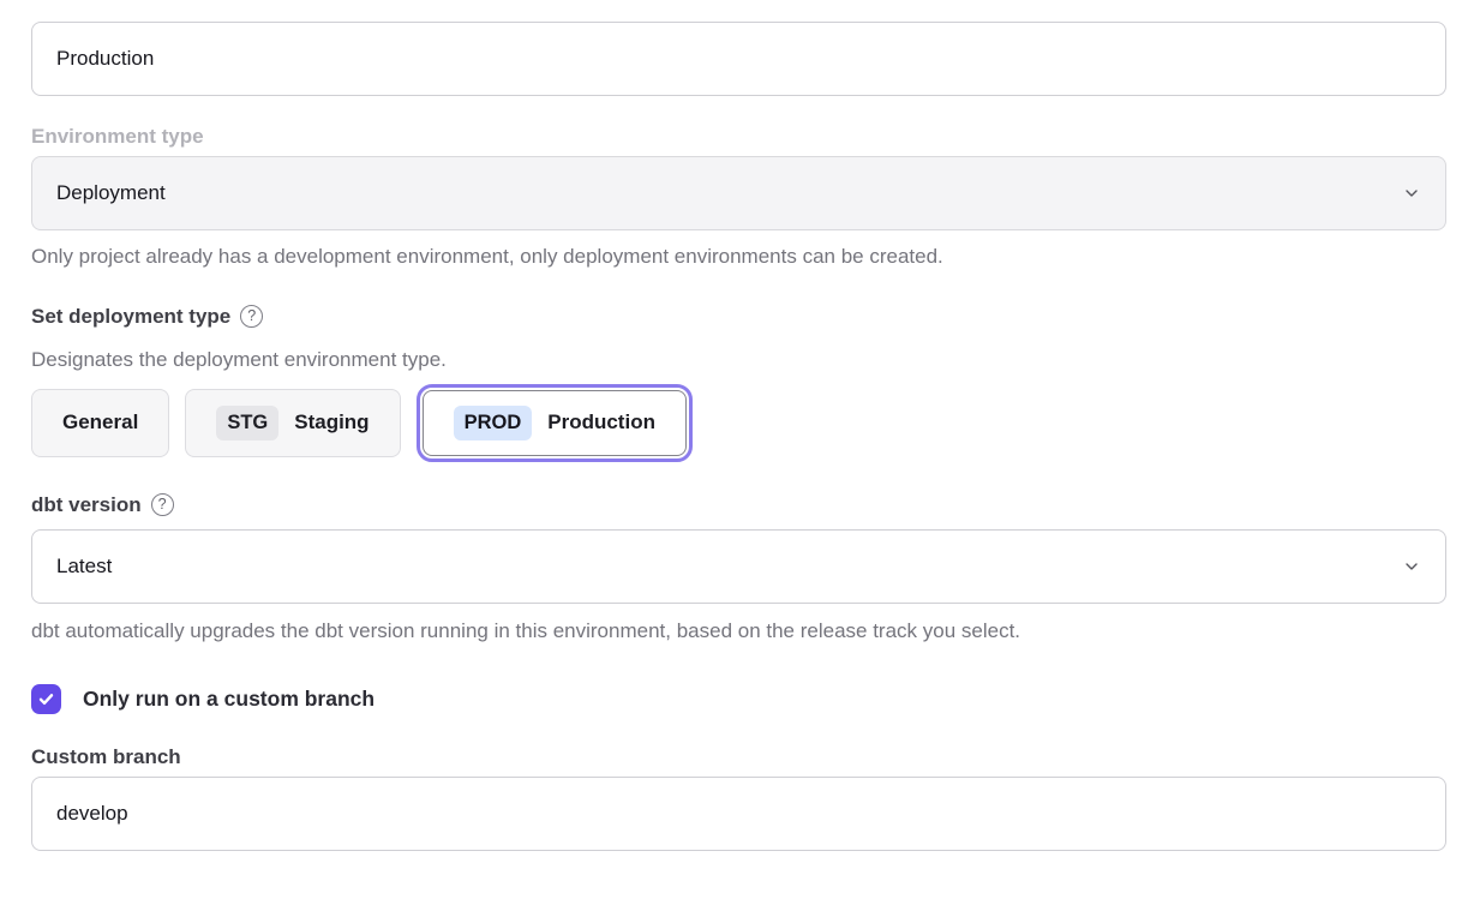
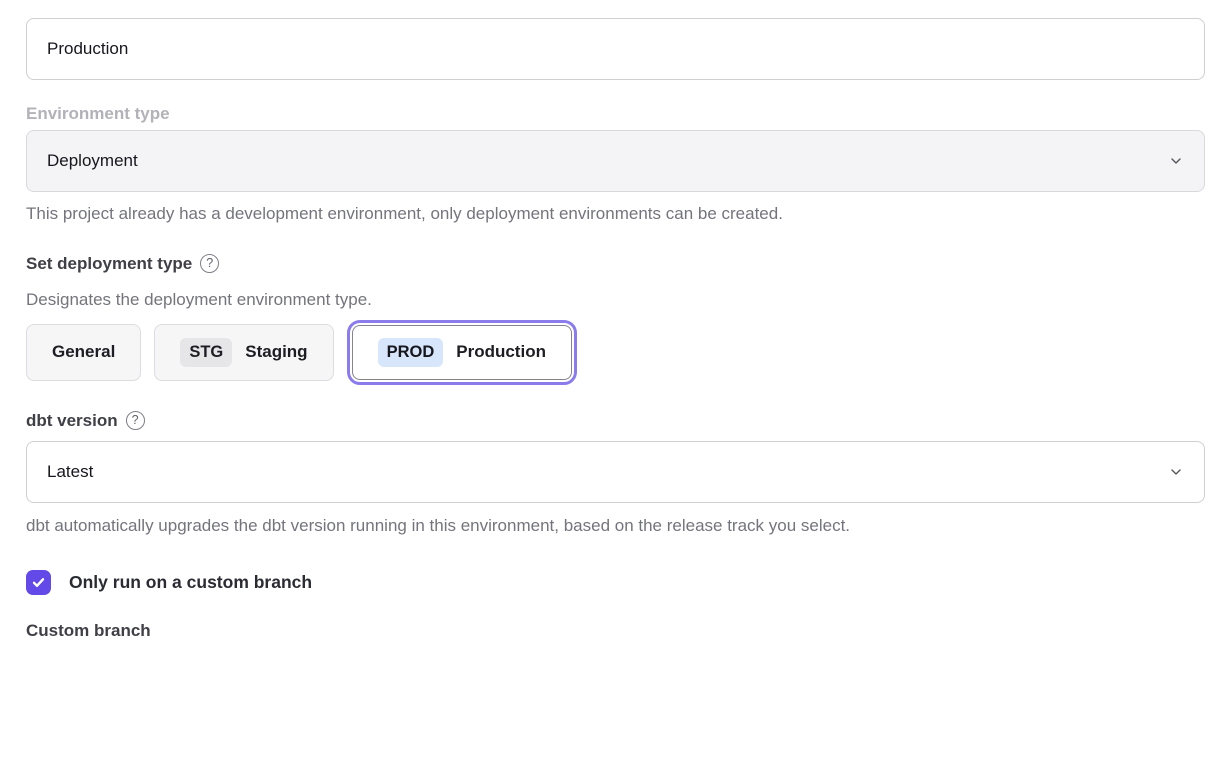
  Production
  Environment type
  Deployment
- Only project already has a development environment, only deployment environments can be created.
+ This project already has a development environment, only deployment environments can be created.
  Set deployment type
  ?
  Designates the deployment environment type.
  General
  STG
  Staging
  PROD
  Production
  dbt version
  ?
  Latest
  dbt automatically upgrades the dbt version running in this environment, based on the release track you select.
  Only run on a custom branch
  Custom branch
- develop
